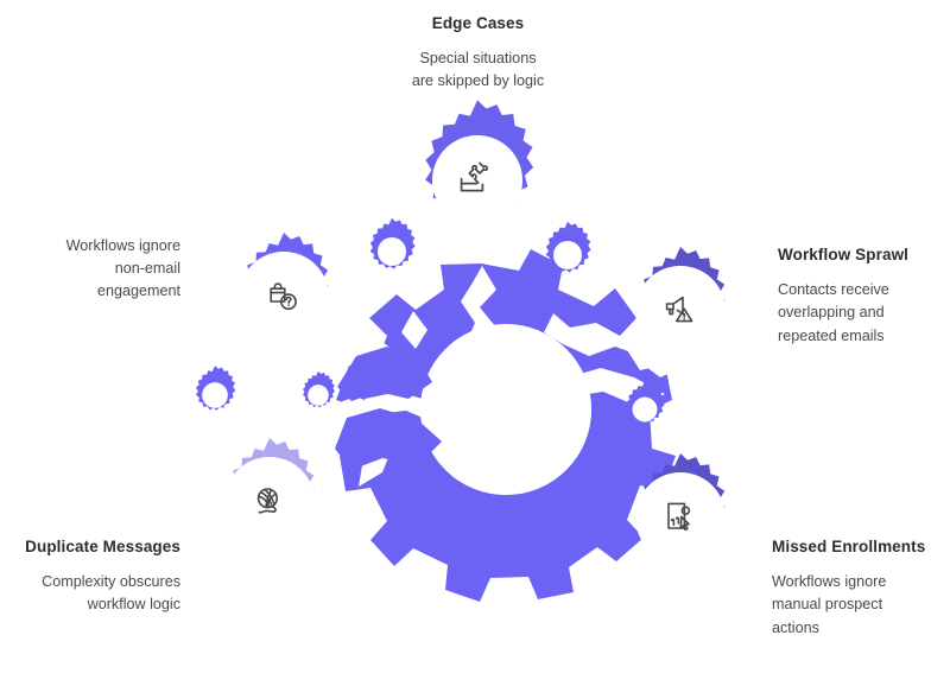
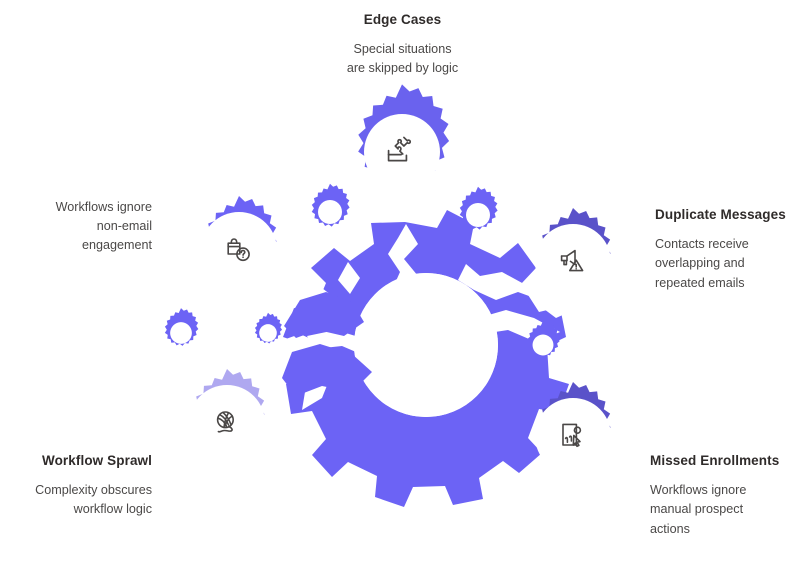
  Edge Cases
  Special situations
  are skipped by logic
  Workflows ignore
  non-email
  engagement
- Workflow Sprawl
+ Duplicate Messages
  Contacts receive
  overlapping and
  repeated emails
- Duplicate Messages
+ Workflow Sprawl
  Complexity obscures
  workflow logic
  Missed Enrollments
  Workflows ignore
  manual prospect
  actions
